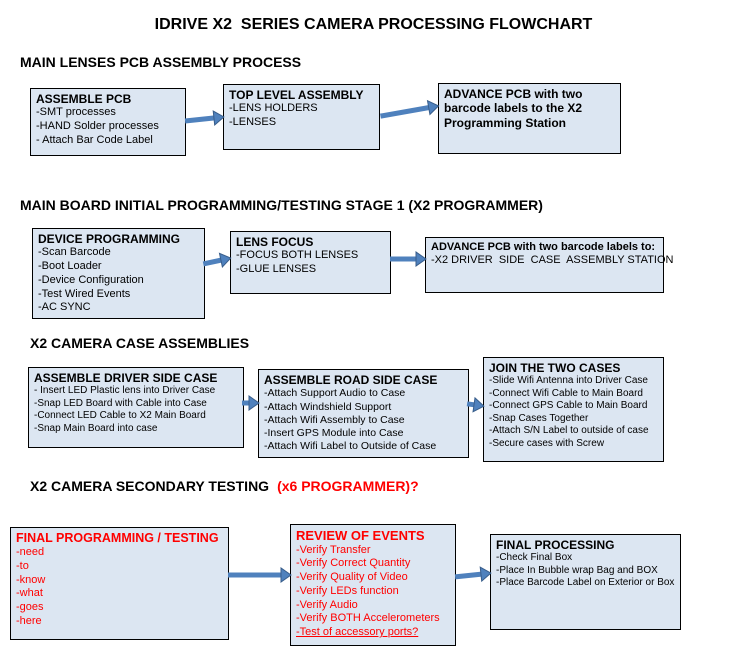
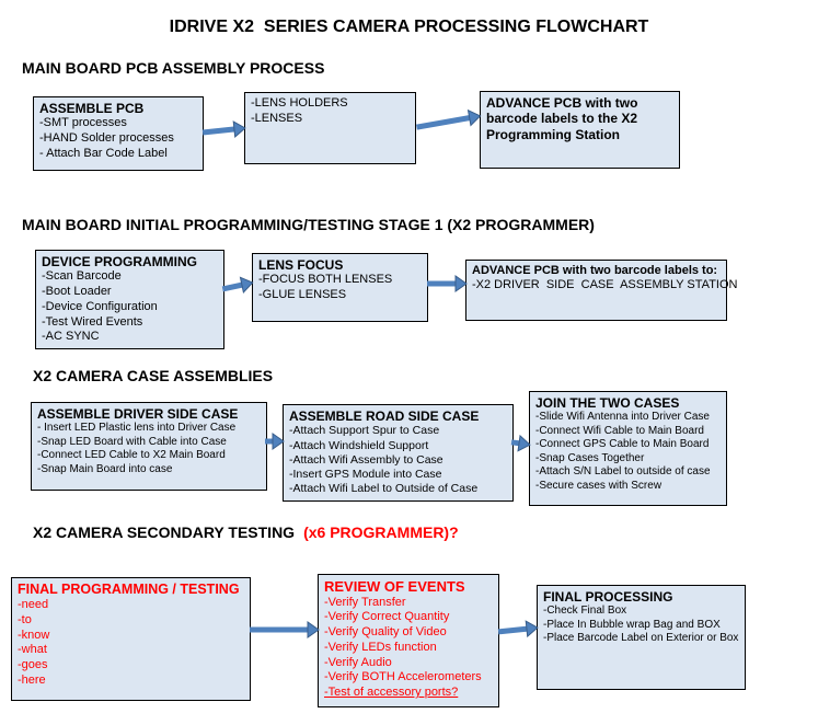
  IDRIVE X2 SERIES CAMERA PROCESSING FLOWCHART
- MAIN LENSES PCB ASSEMBLY PROCESS
+ MAIN BOARD PCB ASSEMBLY PROCESS
  ASSEMBLE PCB
  -SMT processes
  -HAND Solder processes
  - Attach Bar Code Label
- TOP LEVEL ASSEMBLY
  -LENS HOLDERS
  -LENSES
  ADVANCE PCB with two barcode labels to the X2 Programming Station
  MAIN BOARD INITIAL PROGRAMMING/TESTING STAGE 1 (X2 PROGRAMMER)
  DEVICE PROGRAMMING
  -Scan Barcode
  -Boot Loader
  -Device Configuration
  -Test Wired Events
  -AC SYNC
  LENS FOCUS
  -FOCUS BOTH LENSES
  -GLUE LENSES
  ADVANCE PCB with two barcode labels to:
  -X2 DRIVER SIDE CASE ASSEMBLY STATION
  X2 CAMERA CASE ASSEMBLIES
  ASSEMBLE DRIVER SIDE CASE
  - Insert LED Plastic lens into Driver Case
  -Snap LED Board with Cable into Case
  -Connect LED Cable to X2 Main Board
  -Snap Main Board into case
  ASSEMBLE ROAD SIDE CASE
- -Attach Support Audio to Case
+ -Attach Support Spur to Case
  -Attach Windshield Support
  -Attach Wifi Assembly to Case
  -Insert GPS Module into Case
  -Attach Wifi Label to Outside of Case
  JOIN THE TWO CASES
  -Slide Wifi Antenna into Driver Case
  -Connect Wifi Cable to Main Board
  -Connect GPS Cable to Main Board
  -Snap Cases Together
  -Attach S/N Label to outside of case
  -Secure cases with Screw
  X2 CAMERA SECONDARY TESTING (x6 PROGRAMMER)?
  FINAL PROGRAMMING / TESTING
  -need
  -to
  -know
  -what
  -goes
  -here
  REVIEW OF EVENTS
  -Verify Transfer
  -Verify Correct Quantity
  -Verify Quality of Video
  -Verify LEDs function
  -Verify Audio
  -Verify BOTH Accelerometers
  -Test of accessory ports?
  FINAL PROCESSING
  -Check Final Box
  -Place In Bubble wrap Bag and BOX
  -Place Barcode Label on Exterior or Box
